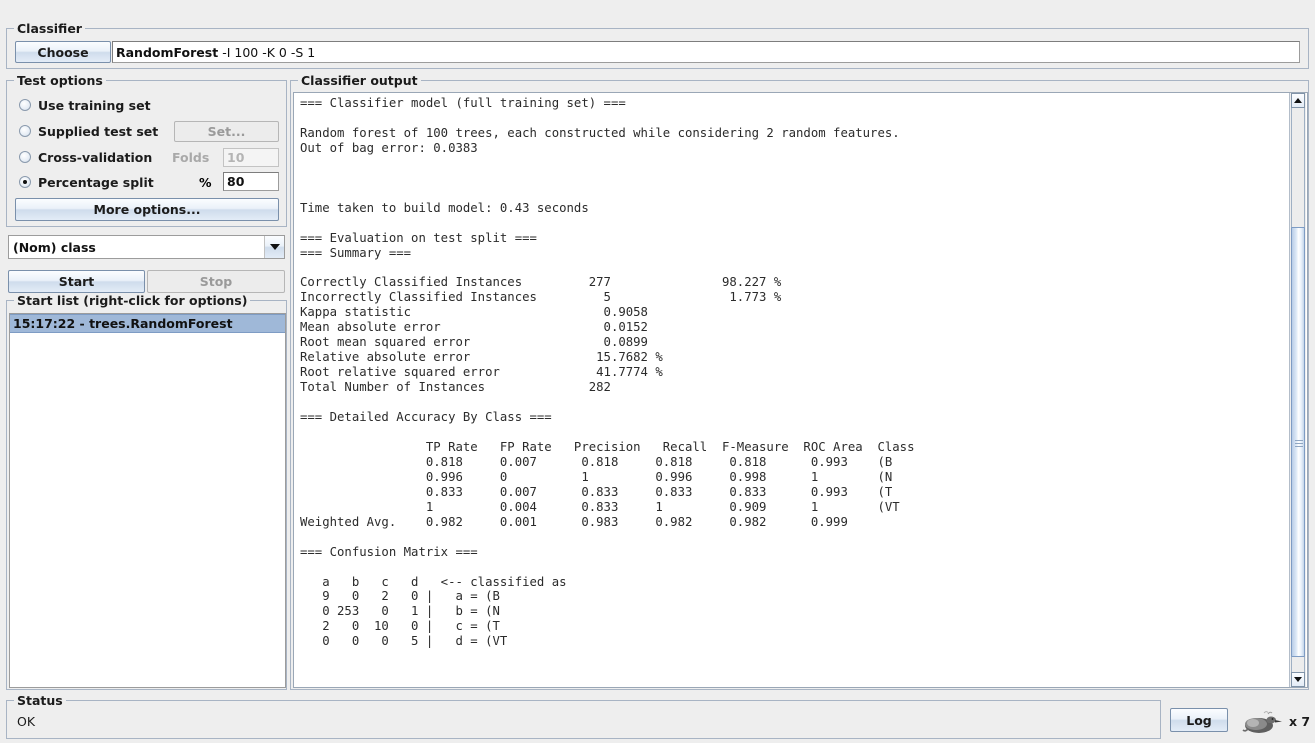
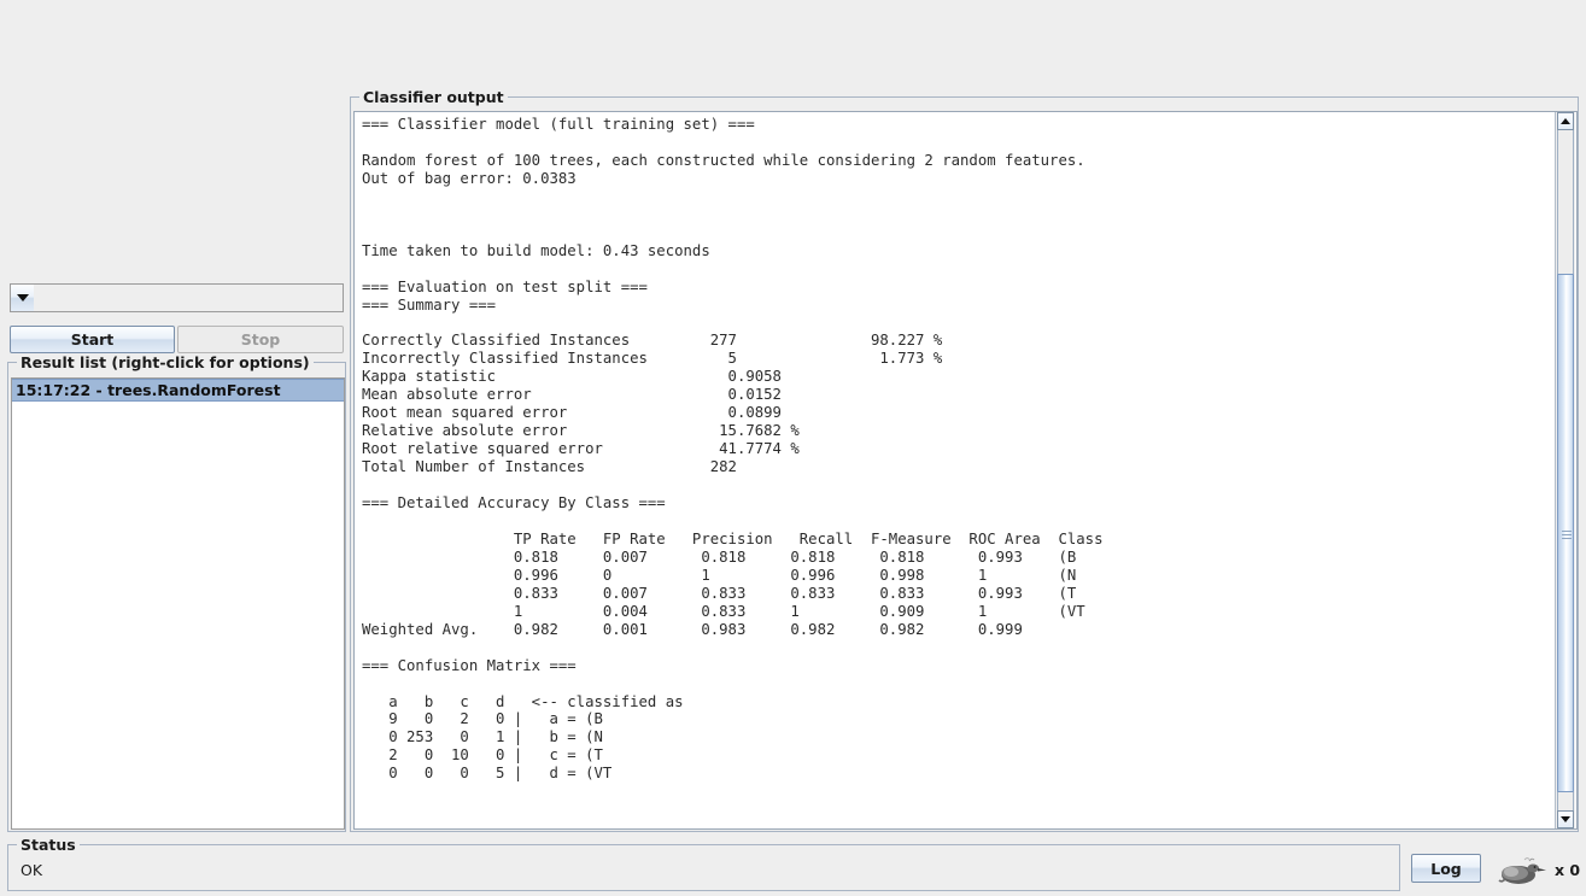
- Classifier
- Choose
- RandomForest
- -I 100 -K 0 -S 1
- Test options
- Use training set
- Supplied test set
- Set...
- Cross-validation
- Folds
- 10
- Percentage split
- %
- 80
- More options...
- (Nom) class
  Start
  Stop
- Start list (right-click for options)
+ Result list (right-click for options)
  15:17:22 - trees.RandomForest
  Classifier output
  === Classifier model (full training set) ===
  Random forest of 100 trees, each constructed while considering 2 random features.
  Out of bag error: 0.0383
  Time taken to build model: 0.43 seconds
  === Evaluation on test split ===
  === Summary ===
  Correctly Classified Instances 277 98.227 %
  Incorrectly Classified Instances 5 1.773 %
  Kappa statistic 0.9058
  Mean absolute error 0.0152
  Root mean squared error 0.0899
  Relative absolute error 15.7682 %
  Root relative squared error 41.7774 %
  Total Number of Instances 282
  === Detailed Accuracy By Class ===
  TP Rate FP Rate Precision Recall F-Measure ROC Area Class
  0.818 0.007 0.818 0.818 0.818 0.993 (B
  0.996 0 1 0.996 0.998 1 (N
  0.833 0.007 0.833 0.833 0.833 0.993 (T
  1 0.004 0.833 1 0.909 1 (VT
  Weighted Avg. 0.982 0.001 0.983 0.982 0.982 0.999
  === Confusion Matrix ===
  a b c d <-- classified as
  9 0 2 0 | a = (B
  0 253 0 1 | b = (N
  2 0 10 0 | c = (T
  0 0 0 5 | d = (VT
  Status
  OK
  Log
- x 7
+ x 0
